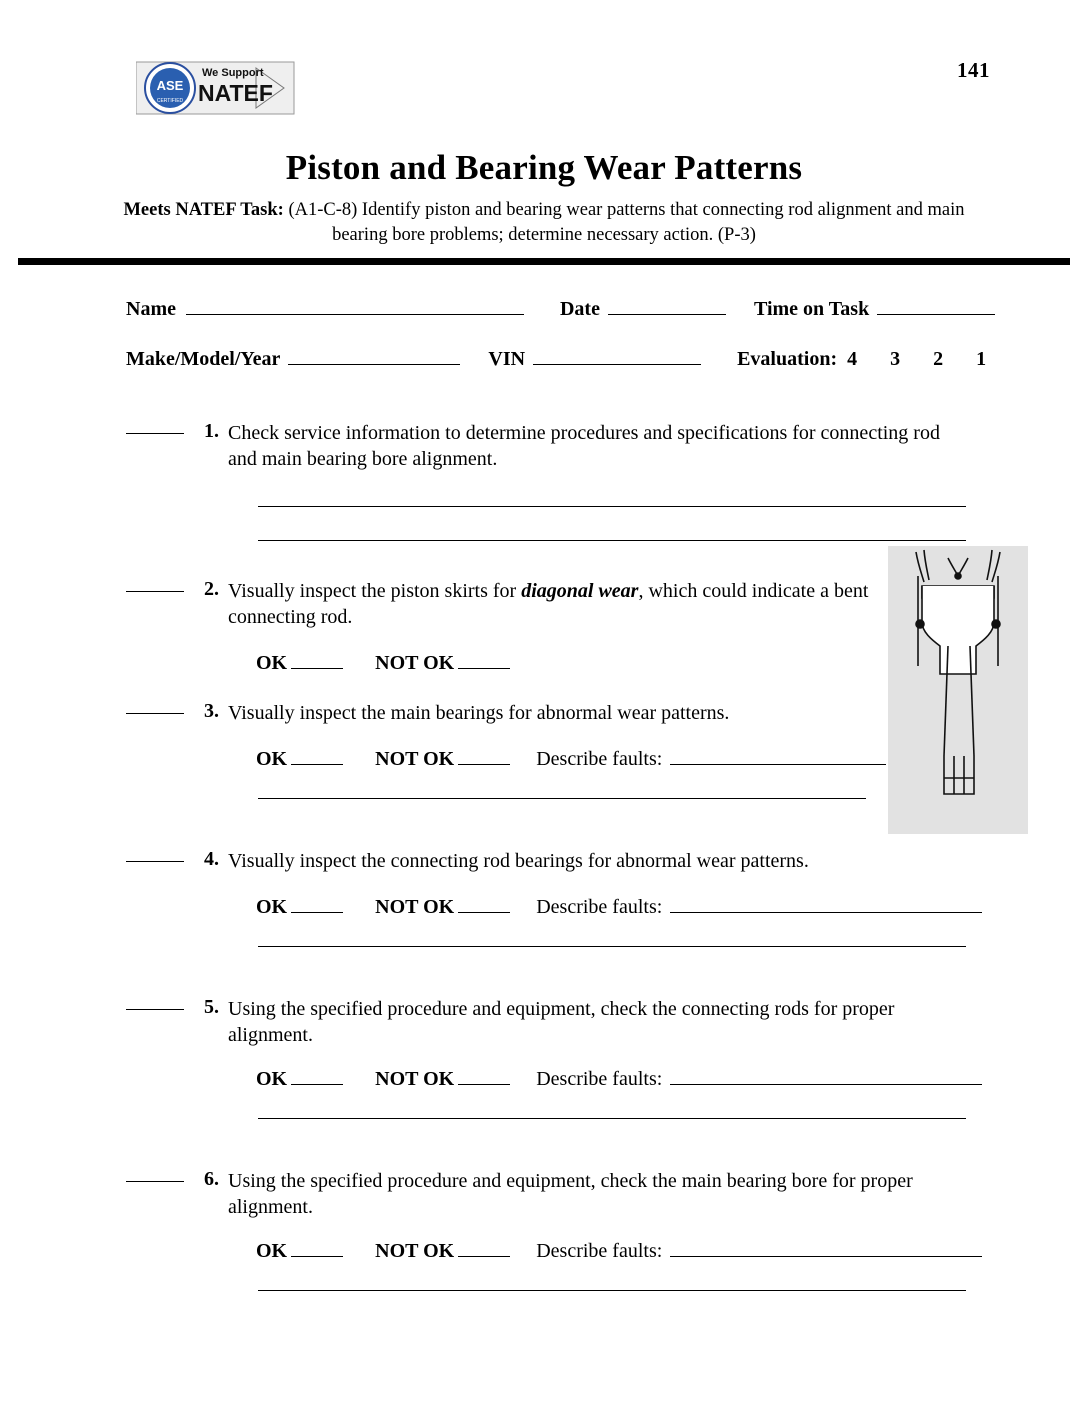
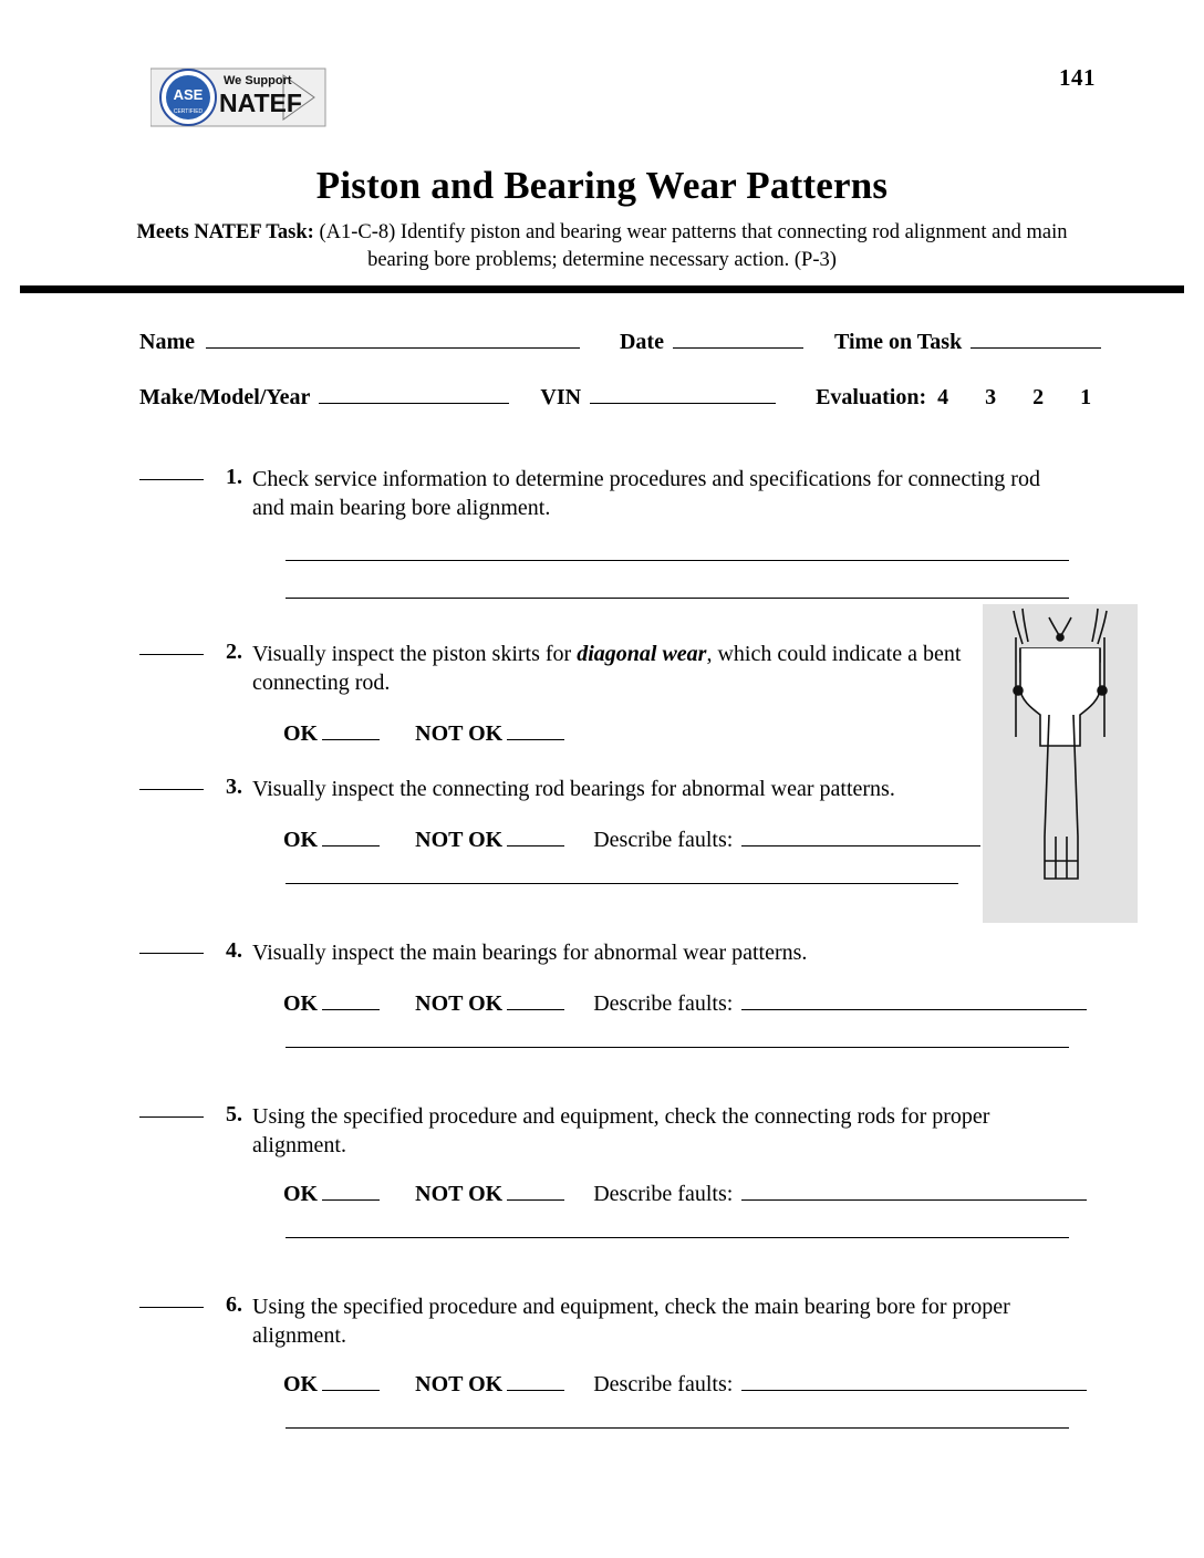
  141
  ASE
  We Support
  NATEF
  Piston and Bearing Wear Patterns
  Meets NATEF Task: (A1-C-8) Identify piston and bearing wear patterns that connecting rod alignment and main bearing bore problems; determine necessary action. (P-3)
  Name Date Time on Task
  Make/Model/Year VIN Evaluation: 4 3 2 1
  1.
  Check service information to determine procedures and specifications for connecting rod and main bearing bore alignment.
  2.
  Visually inspect the piston skirts for diagonal wear, which could indicate a bent connecting rod.
  OK NOT OK
  3.
- Visually inspect the main bearings for abnormal wear patterns.
+ Visually inspect the connecting rod bearings for abnormal wear patterns.
  OK NOT OK Describe faults:
  4.
- Visually inspect the connecting rod bearings for abnormal wear patterns.
+ Visually inspect the main bearings for abnormal wear patterns.
  OK NOT OK Describe faults:
  5.
  Using the specified procedure and equipment, check the connecting rods for proper alignment.
  OK NOT OK Describe faults:
  6.
  Using the specified procedure and equipment, check the main bearing bore for proper alignment.
  OK NOT OK Describe faults:
